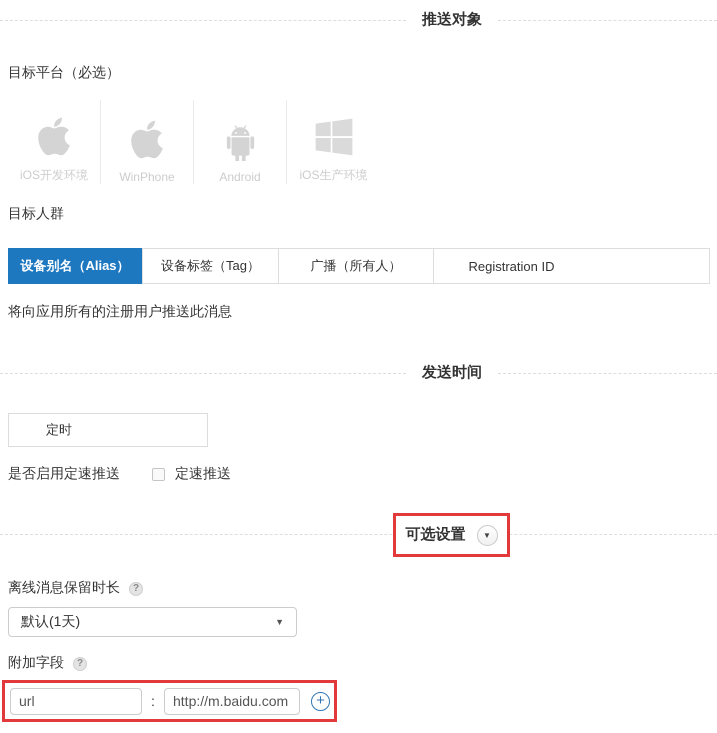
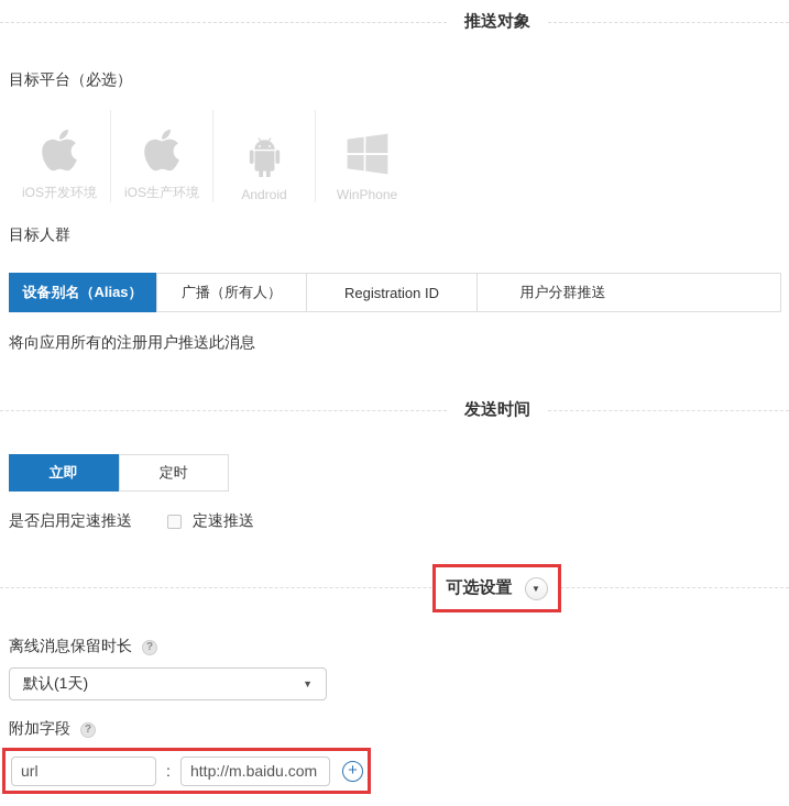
  推送对象
  目标平台（必选）
  iOS开发环境
- WinPhone
+ iOS生产环境
  Android
- iOS生产环境
+ WinPhone
  目标人群
  设备别名（Alias）
- 设备标签（Tag）
  广播（所有人）
  Registration ID
+ 用户分群推送
  将向应用所有的注册用户推送此消息
  发送时间
+ 立即
  定时
  是否启用定速推送
  定速推送
  可选设置
  ▼
  离线消息保留时长
  ?
  默认(1天)
  ▼
  附加字段
  ?
  url
  :
  http://m.baidu.com
  +
